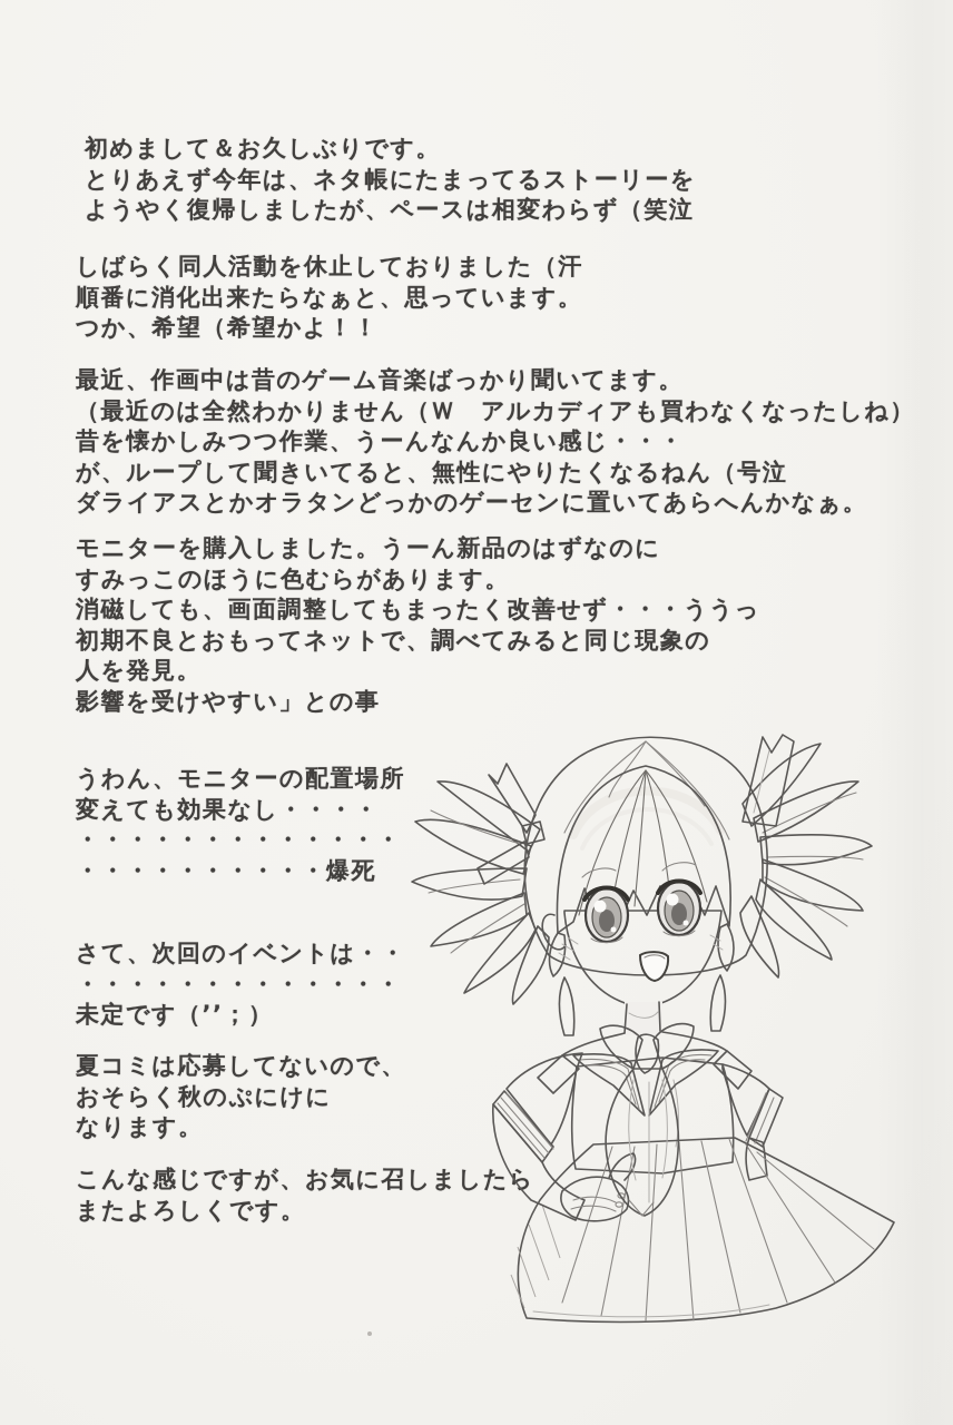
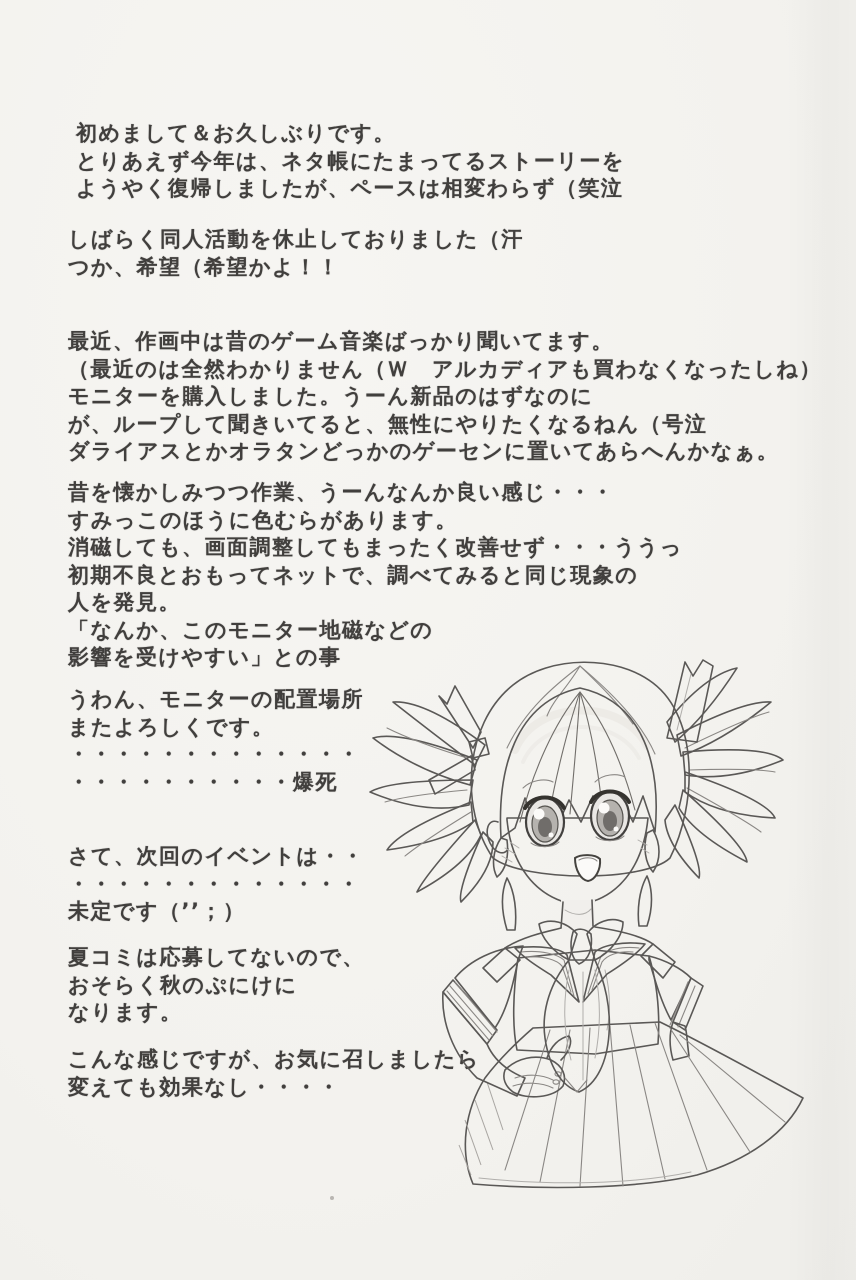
  初めまして＆お久しぶりです。
  とりあえず今年は、ネタ帳にたまってるストーリーを
  ようやく復帰しましたが、ペースは相変わらず（笑泣
  しばらく同人活動を休止しておりました（汗
- 順番に消化出来たらなぁと、思っています。
  つか、希望（希望かよ！！
  最近、作画中は昔のゲーム音楽ばっかり聞いてます。
  （最近のは全然わかりません（Ｗ アルカディアも買わなくなったしね）
- 昔を懐かしみつつ作業、うーんなんか良い感じ・・・
+ モニターを購入しました。うーん新品のはずなのに
  が、ループして聞きいてると、無性にやりたくなるねん（号泣
  ダライアスとかオラタンどっかのゲーセンに置いてあらへんかなぁ。
- モニターを購入しました。うーん新品のはずなのに
+ 昔を懐かしみつつ作業、うーんなんか良い感じ・・・
  すみっこのほうに色むらがあります。
  消磁しても、画面調整してもまったく改善せず・・・ううっ
  初期不良とおもってネットで、調べてみると同じ現象の
  人を発見。
+ 「なんか、このモニター地磁などの
  影響を受けやすい」との事
  うわん、モニターの配置場所
- 変えても効果なし・・・・
+ またよろしくです。
  ・・・・・・・・・・・・・
  ・・・・・・・・・・爆死
  さて、次回のイベントは・・
  ・・・・・・・・・・・・・
  未定です（’’；）
  夏コミは応募してないので、
  おそらく秋のぷにけに
  なります。
  こんな感じですが、お気に召しましたら
- またよろしくです。
+ 変えても効果なし・・・・
